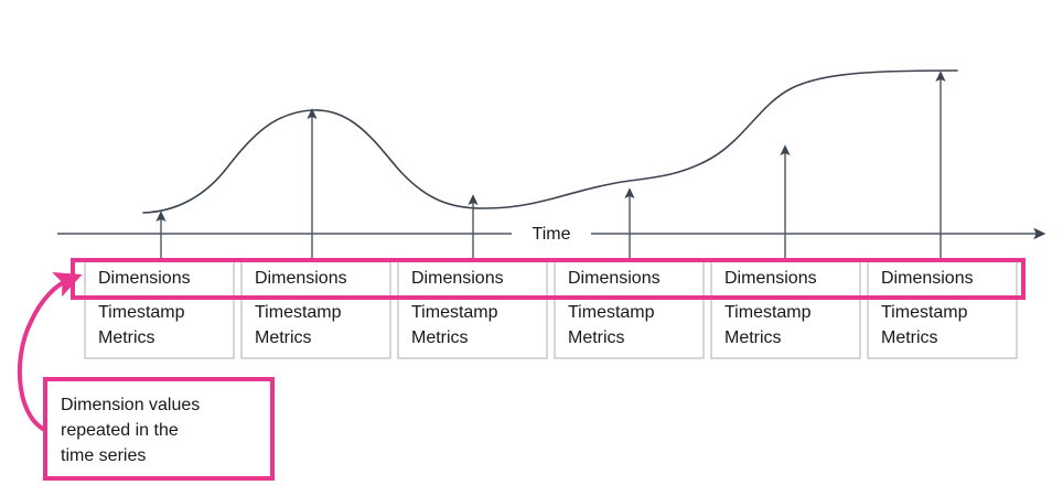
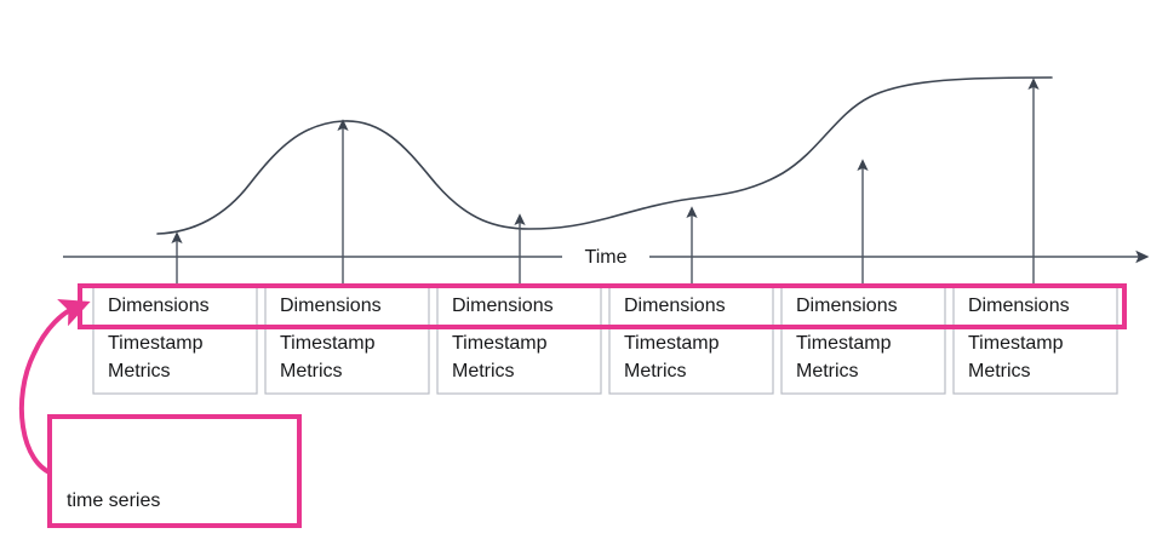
  Time
  Dimensions
  Timestamp
  Metrics
  Dimensions
  Timestamp
  Metrics
  Dimensions
  Timestamp
  Metrics
  Dimensions
  Timestamp
  Metrics
  Dimensions
  Timestamp
  Metrics
  Dimensions
  Timestamp
  Metrics
- Dimension values
- repeated in the
  time series
